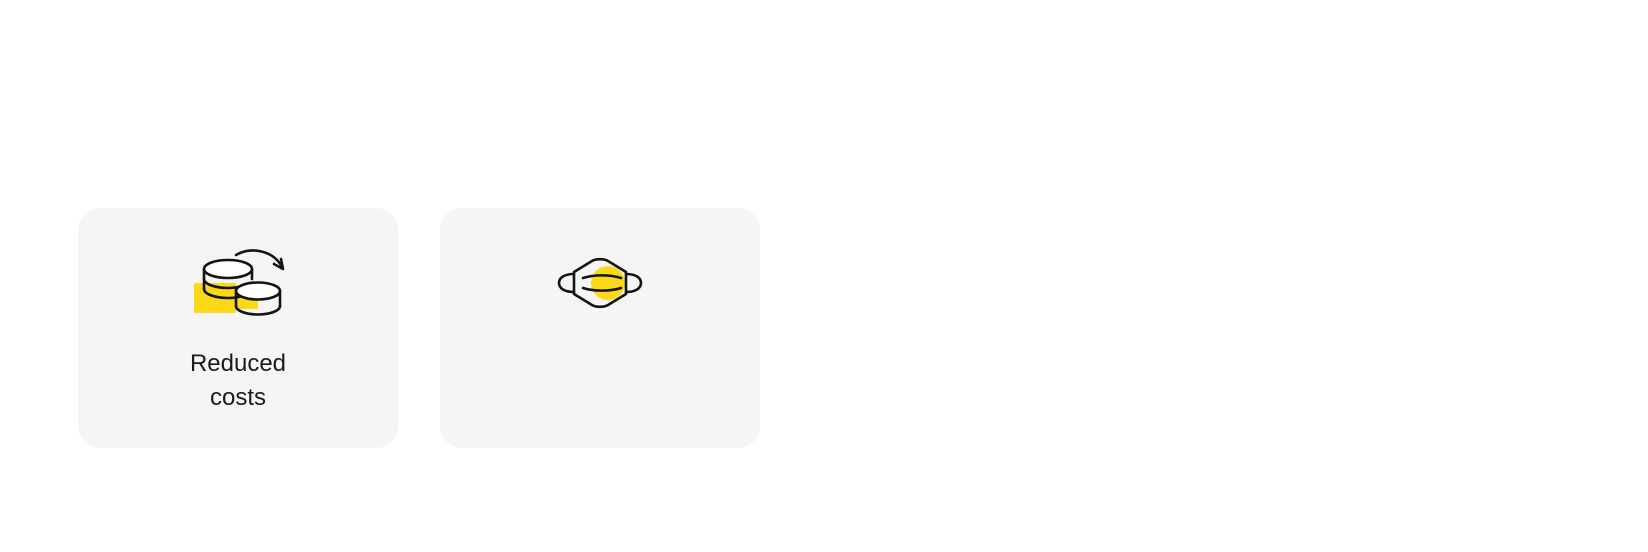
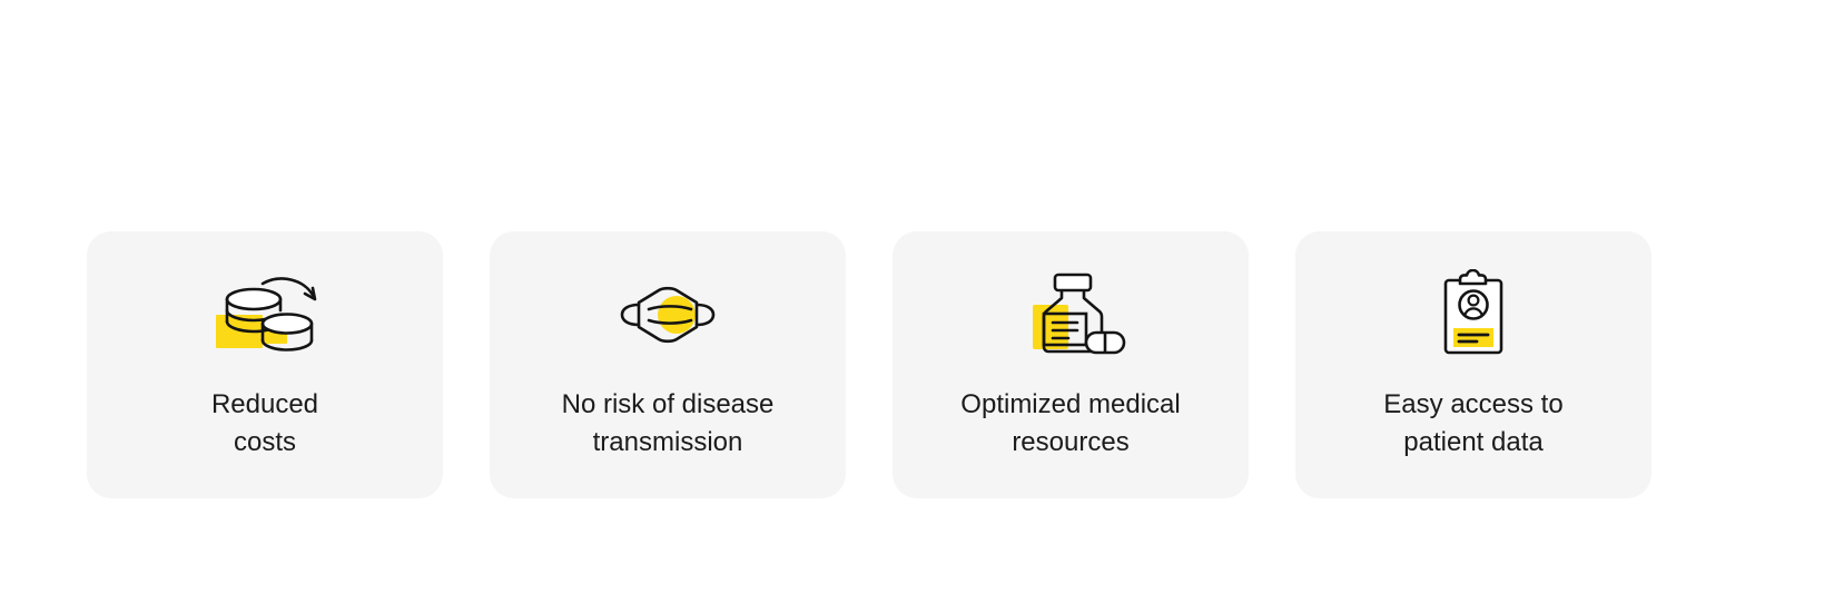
  Reduced
  costs
+ No risk of disease
+ transmission
+ Optimized medical
+ resources
+ Easy access to
+ patient data
